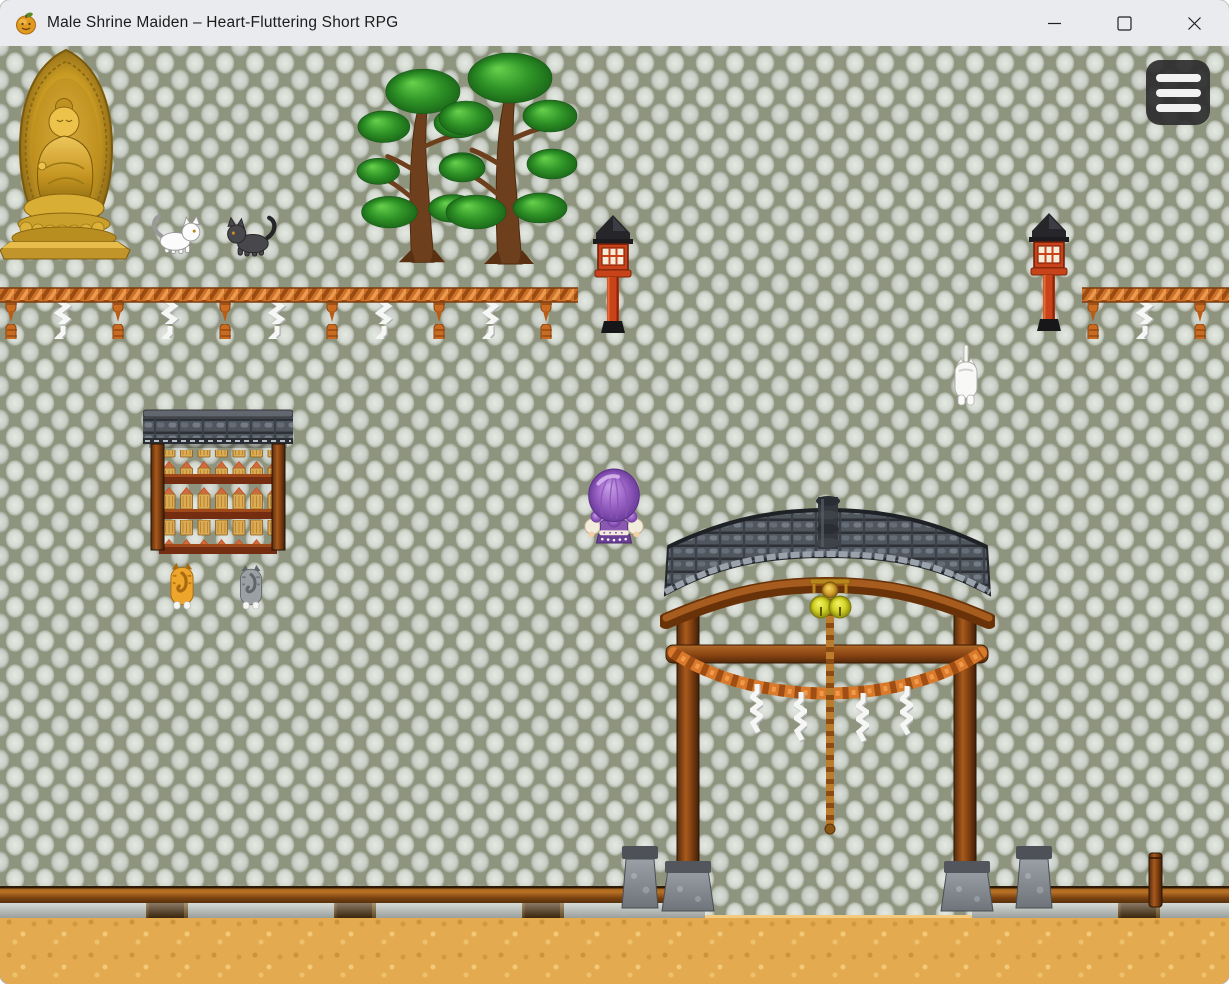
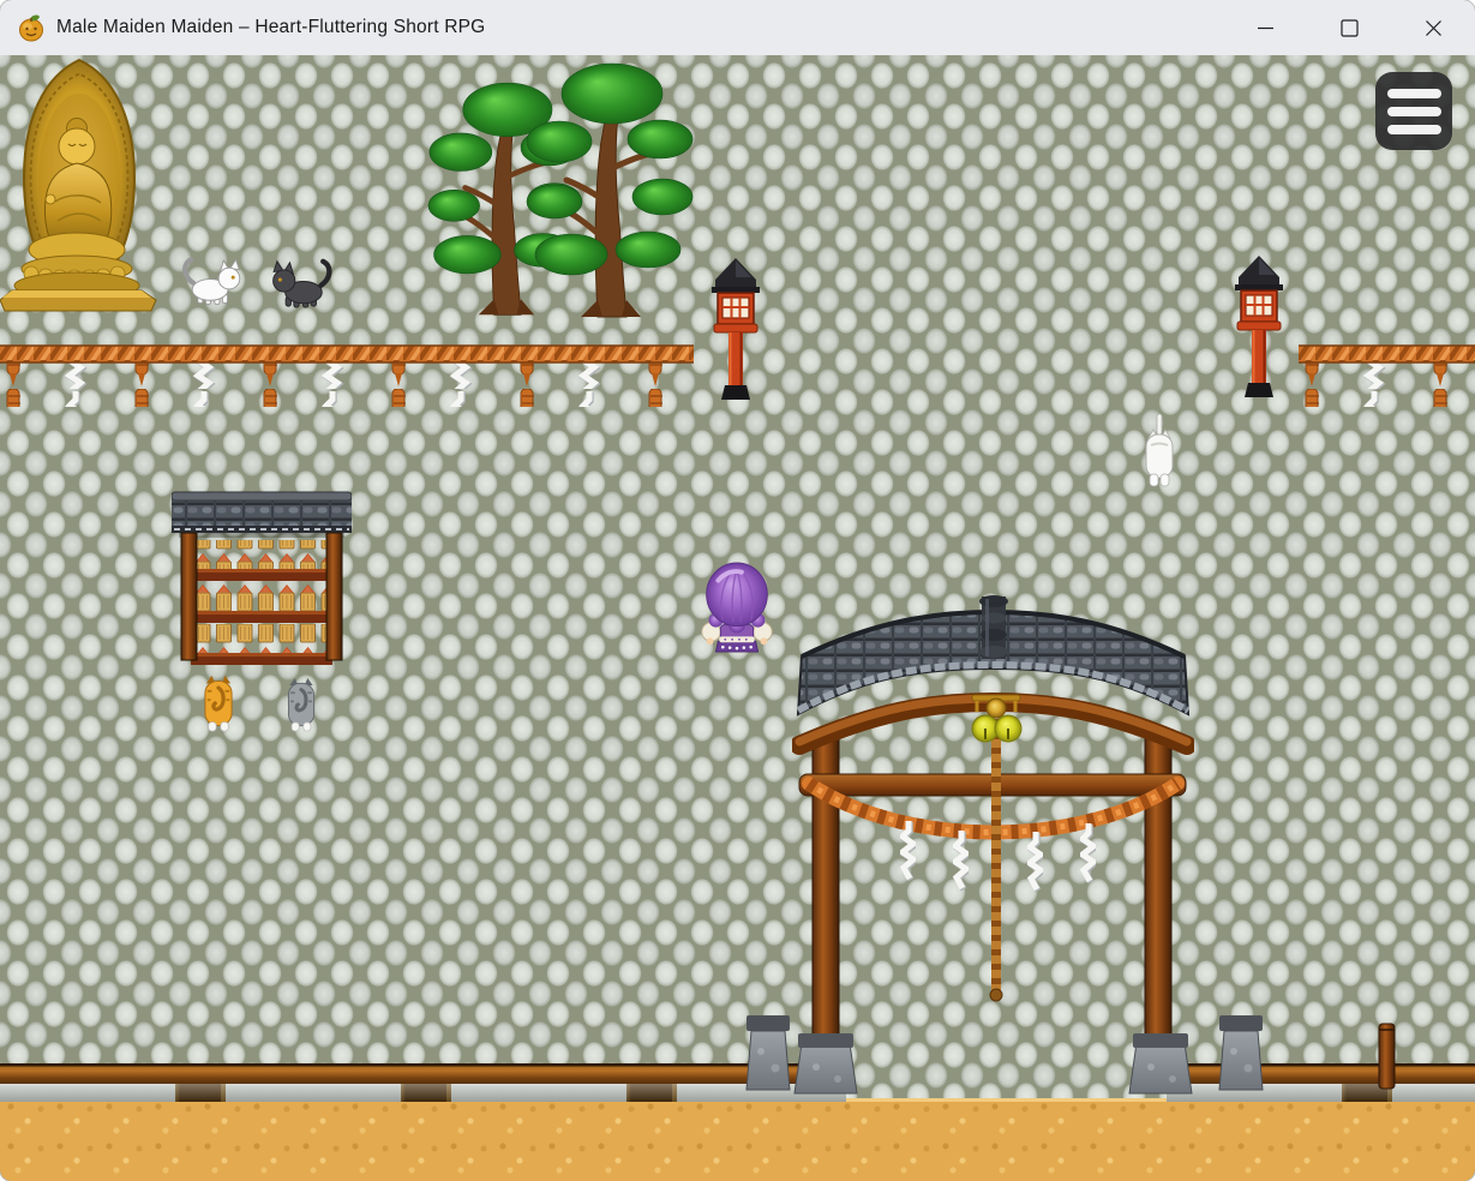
- Male Shrine Maiden – Heart-Fluttering Short RPG
+ Male Maiden Maiden – Heart-Fluttering Short RPG
